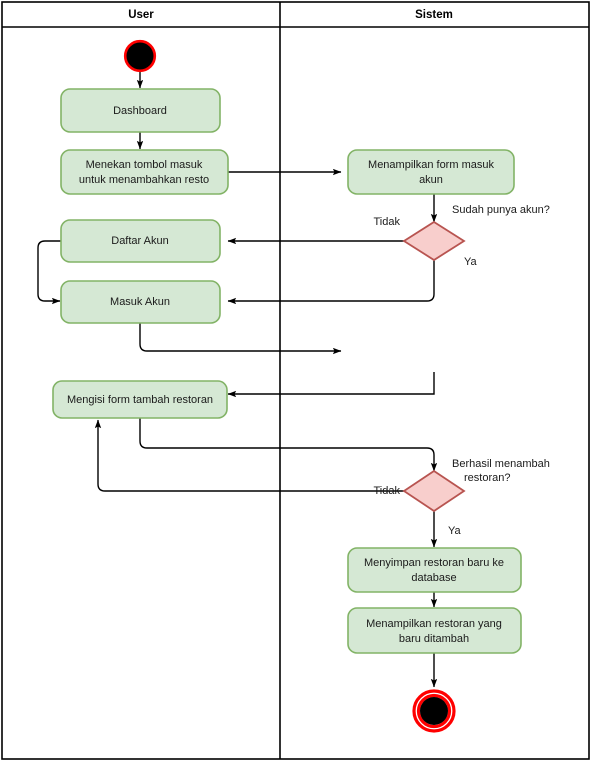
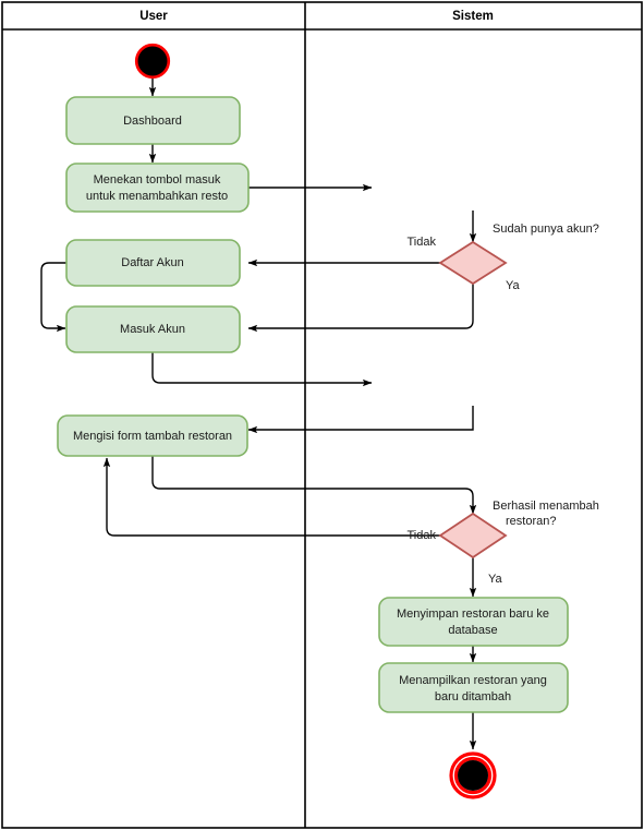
  User
  Sistem
  Tidak
  Ya
  Tidak
  Ya
  Sudah punya akun?
  Berhasil menambah
  restoran?
  Dashboard
  Menekan tombol masuk
  untuk menambahkan resto
- Menampilkan form masuk
- akun
  Daftar Akun
  Masuk Akun
  Mengisi form tambah restoran
  Menyimpan restoran baru ke
  database
  Menampilkan restoran yang
  baru ditambah
